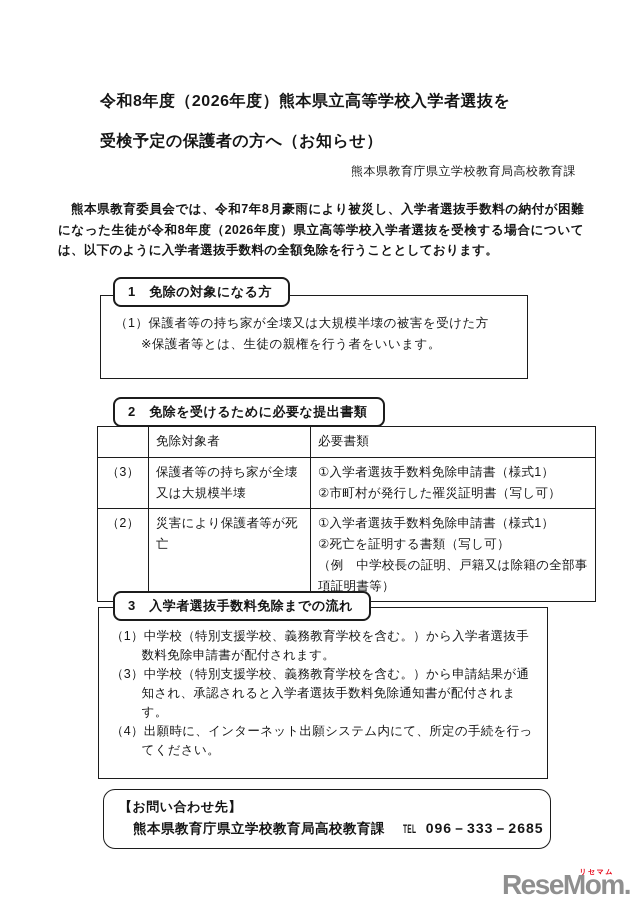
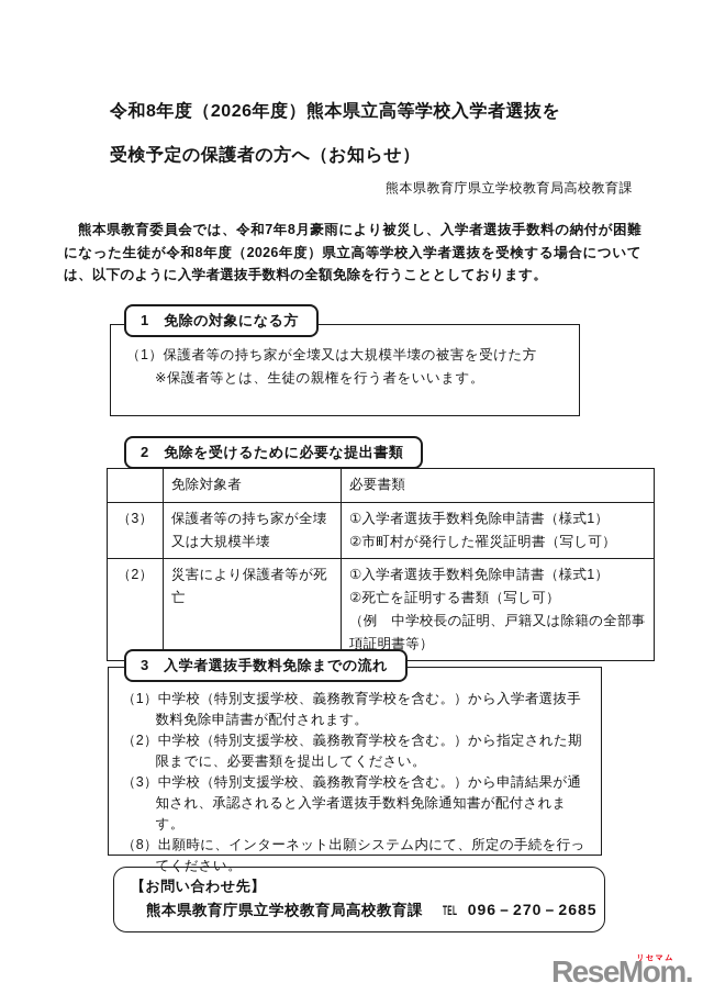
  令和8年度（2026年度）熊本県立高等学校入学者選抜を
  受検予定の保護者の方へ（お知らせ）
  熊本県教育庁県立学校教育局高校教育課
  熊本県教育委員会では、令和7年8月豪雨により被災し、入学者選抜手数料の納付が困難になった生徒が令和8年度（2026年度）県立高等学校入学者選抜を受検する場合については、以下のように入学者選抜手数料の全額免除を行うこととしております。
  1 免除の対象になる方
  （1）保護者等の持ち家が全壊又は大規模半壊の被害を受けた方
  ※保護者等とは、生徒の親権を行う者をいいます。
  2 免除を受けるために必要な提出書類
  	免除対象者	必要書類
  （3）	保護者等の持ち家が全壊又は大規模半壊	①入学者選抜手数料免除申請書（様式1） ②市町村が発行した罹災証明書（写し可）
  （2）	災害により保護者等が死亡	①入学者選抜手数料免除申請書（様式1） ②死亡を証明する書類（写し可） （例 中学校長の証明、戸籍又は除籍の全部事項証明書等）
  3 入学者選抜手数料免除までの流れ
  （1）中学校（特別支援学校、義務教育学校を含む。）から入学者選抜手数料免除申請書が配付されます。
+ （2）中学校（特別支援学校、義務教育学校を含む。）から指定された期限までに、必要書類を提出してください。
  （3）中学校（特別支援学校、義務教育学校を含む。）から申請結果が通知され、承認されると入学者選抜手数料免除通知書が配付されます。
- （4）出願時に、インターネット出願システム内にて、所定の手続を行ってください。
+ （8）出願時に、インターネット出願システム内にて、所定の手続を行ってください。
  【お問い合わせ先】
- 熊本県教育庁県立学校教育局高校教育課 TEL 096－333－2685
+ 熊本県教育庁県立学校教育局高校教育課 TEL 096－270－2685
  ReseMom.
